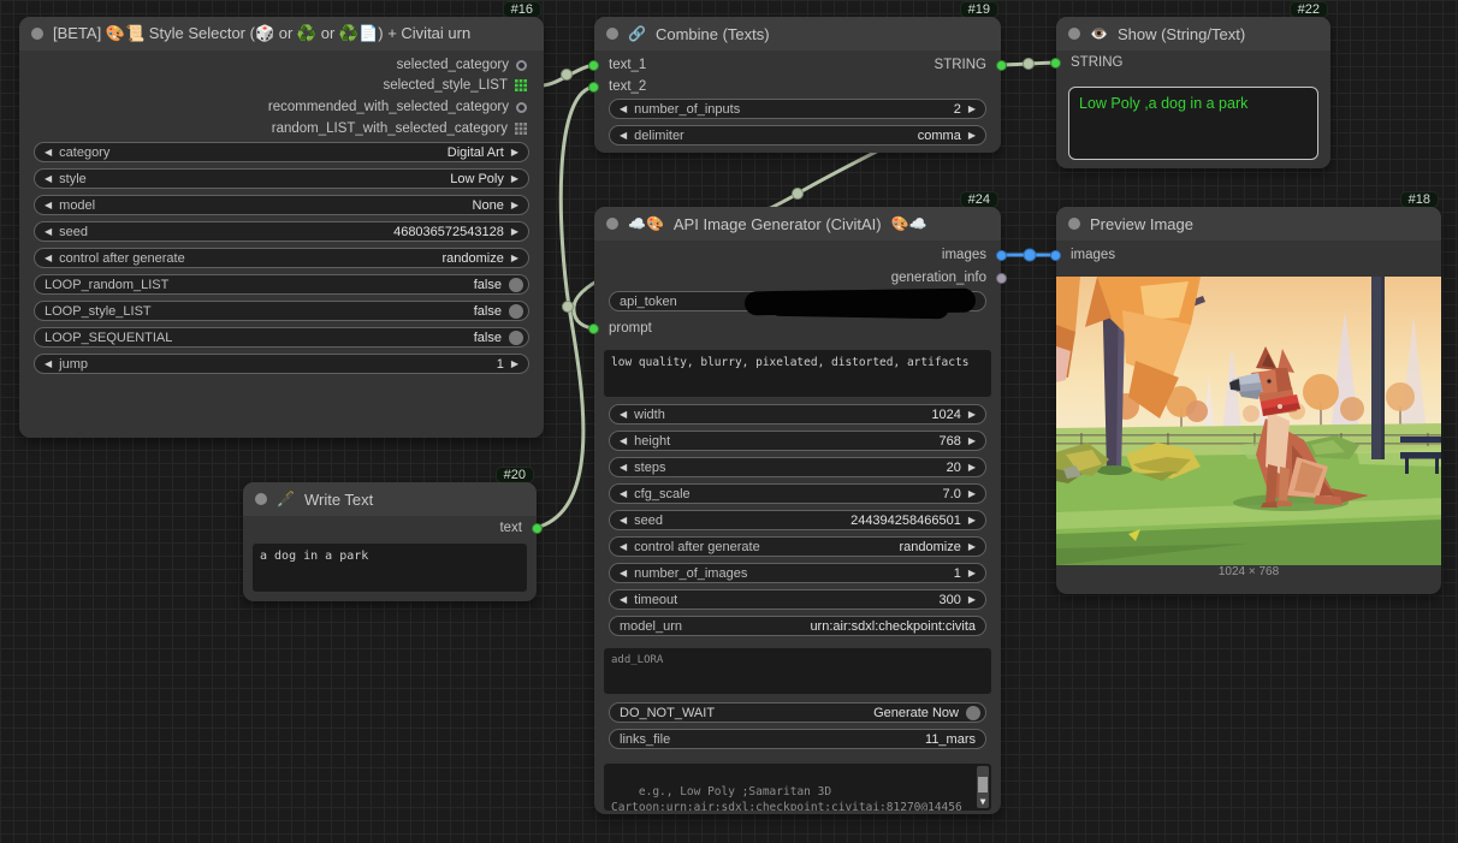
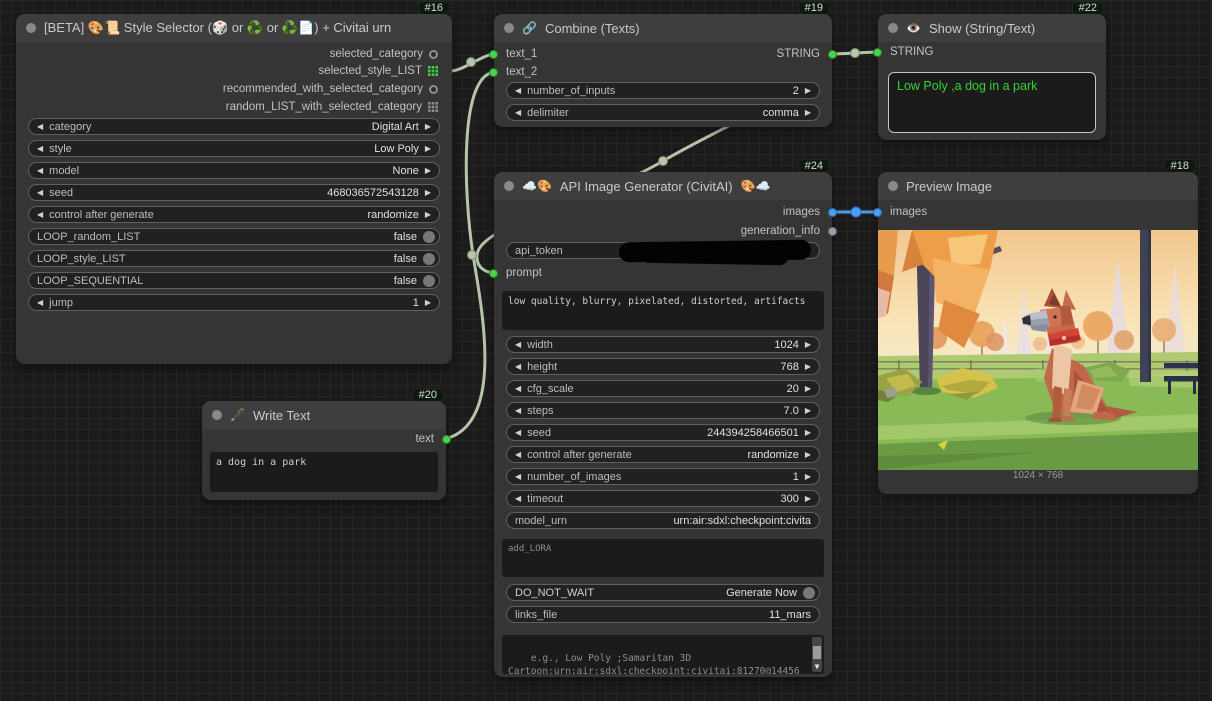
  #16
  [BETA] 🎨📜 Style Selector (🎲 or ♻️ or ♻️📄) + Civitai urn
  selected_category
  selected_style_LIST
  recommended_with_selected_category
  random_LIST_with_selected_category
  ◀
  category
  Digital Art
  ▶
  ◀
  style
  Low Poly
  ▶
  ◀
  model
  None
  ▶
  ◀
  seed
  468036572543128
  ▶
  ◀
  control after generate
  randomize
  ▶
  LOOP_random_LIST
  false
  LOOP_style_LIST
  false
  LOOP_SEQUENTIAL
  false
  ◀
  jump
  1
  ▶
  #19
  🔗
  Combine (Texts)
  text_1
  text_2
  STRING
  ◀
  number_of_inputs
  2
  ▶
  ◀
  delimiter
  comma
  ▶
  #22
  👁️
  Show (String/Text)
  STRING
  Low Poly ,a dog in a park
  #20
  🖋️
  Write Text
  text
  a dog in a park
  #24
  ☁️🎨
  API Image Generator (CivitAI)
  🎨☁️
  images
  generation_info
  api_token
  prompt
  low quality, blurry, pixelated, distorted, artifacts
  ◀
  width
  1024
  ▶
  ◀
  height
  768
  ▶
  ◀
- steps
+ cfg_scale
  20
  ▶
  ◀
- cfg_scale
+ steps
  7.0
  ▶
  ◀
  seed
  244394258466501
  ▶
  ◀
  control after generate
  randomize
  ▶
  ◀
  number_of_images
  1
  ▶
  ◀
  timeout
  300
  ▶
  model_urn
  urn:air:sdxl:checkpoint:civita
  add_LORA
  DO_NOT_WAIT
  Generate Now
  links_file
  11_mars
  e.g., Low Poly ;Samaritan 3D
  Cartoon;urn:air:sdxl:checkpoint:civitai:81270@14456
  ▼
  #18
  Preview Image
  images
  1024 × 768
